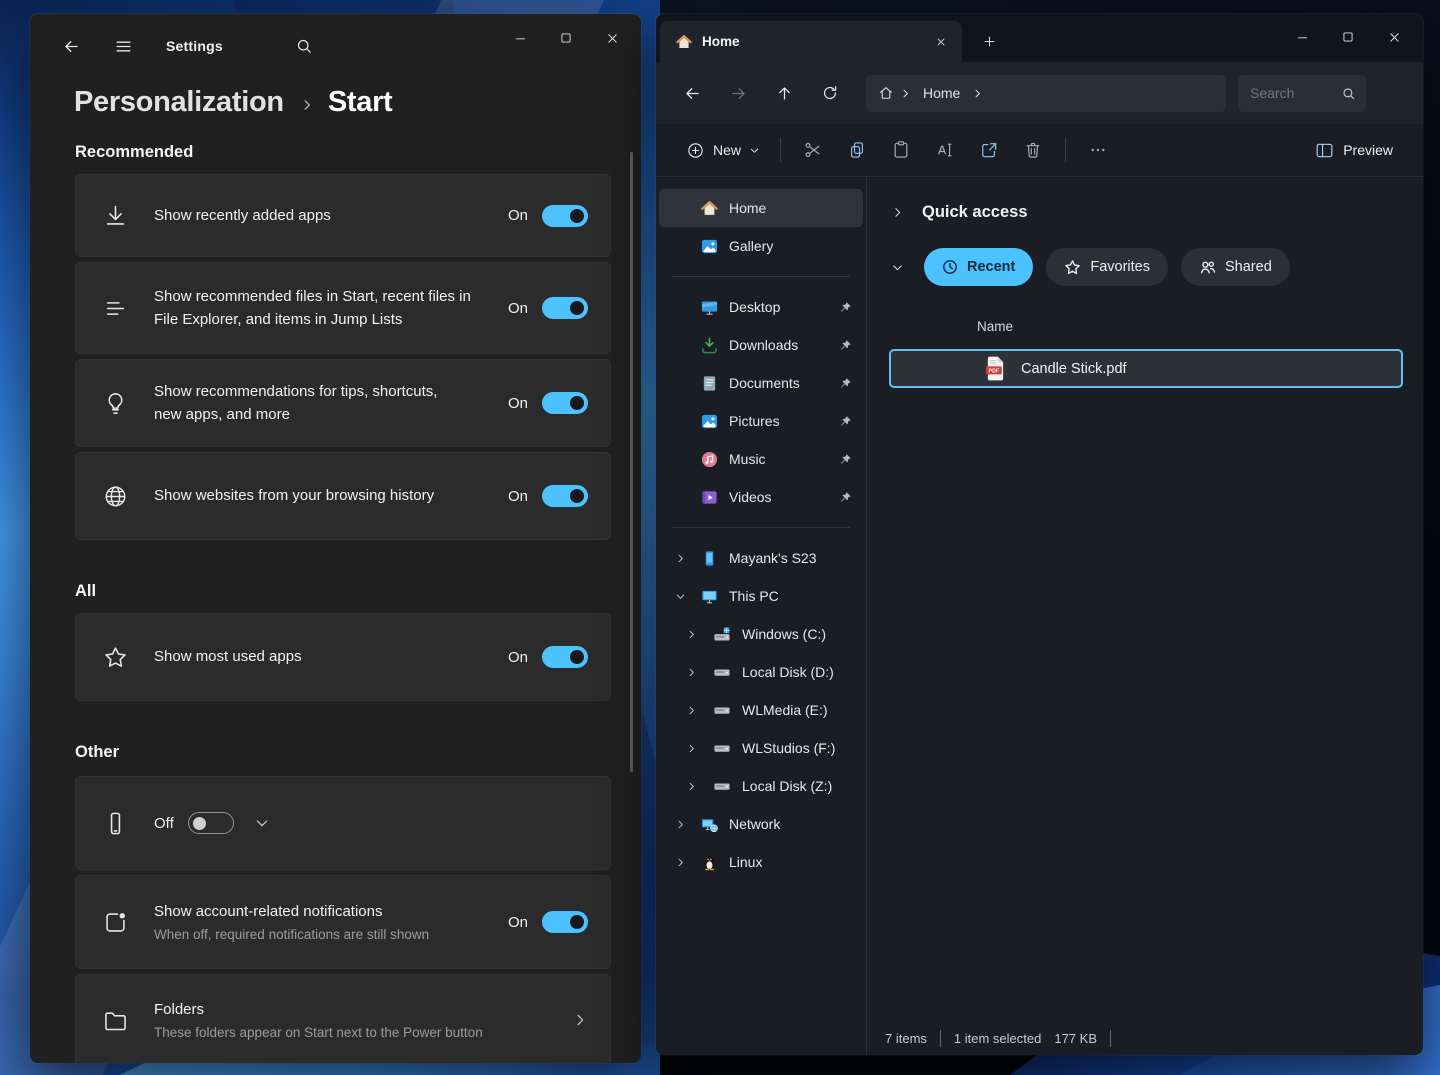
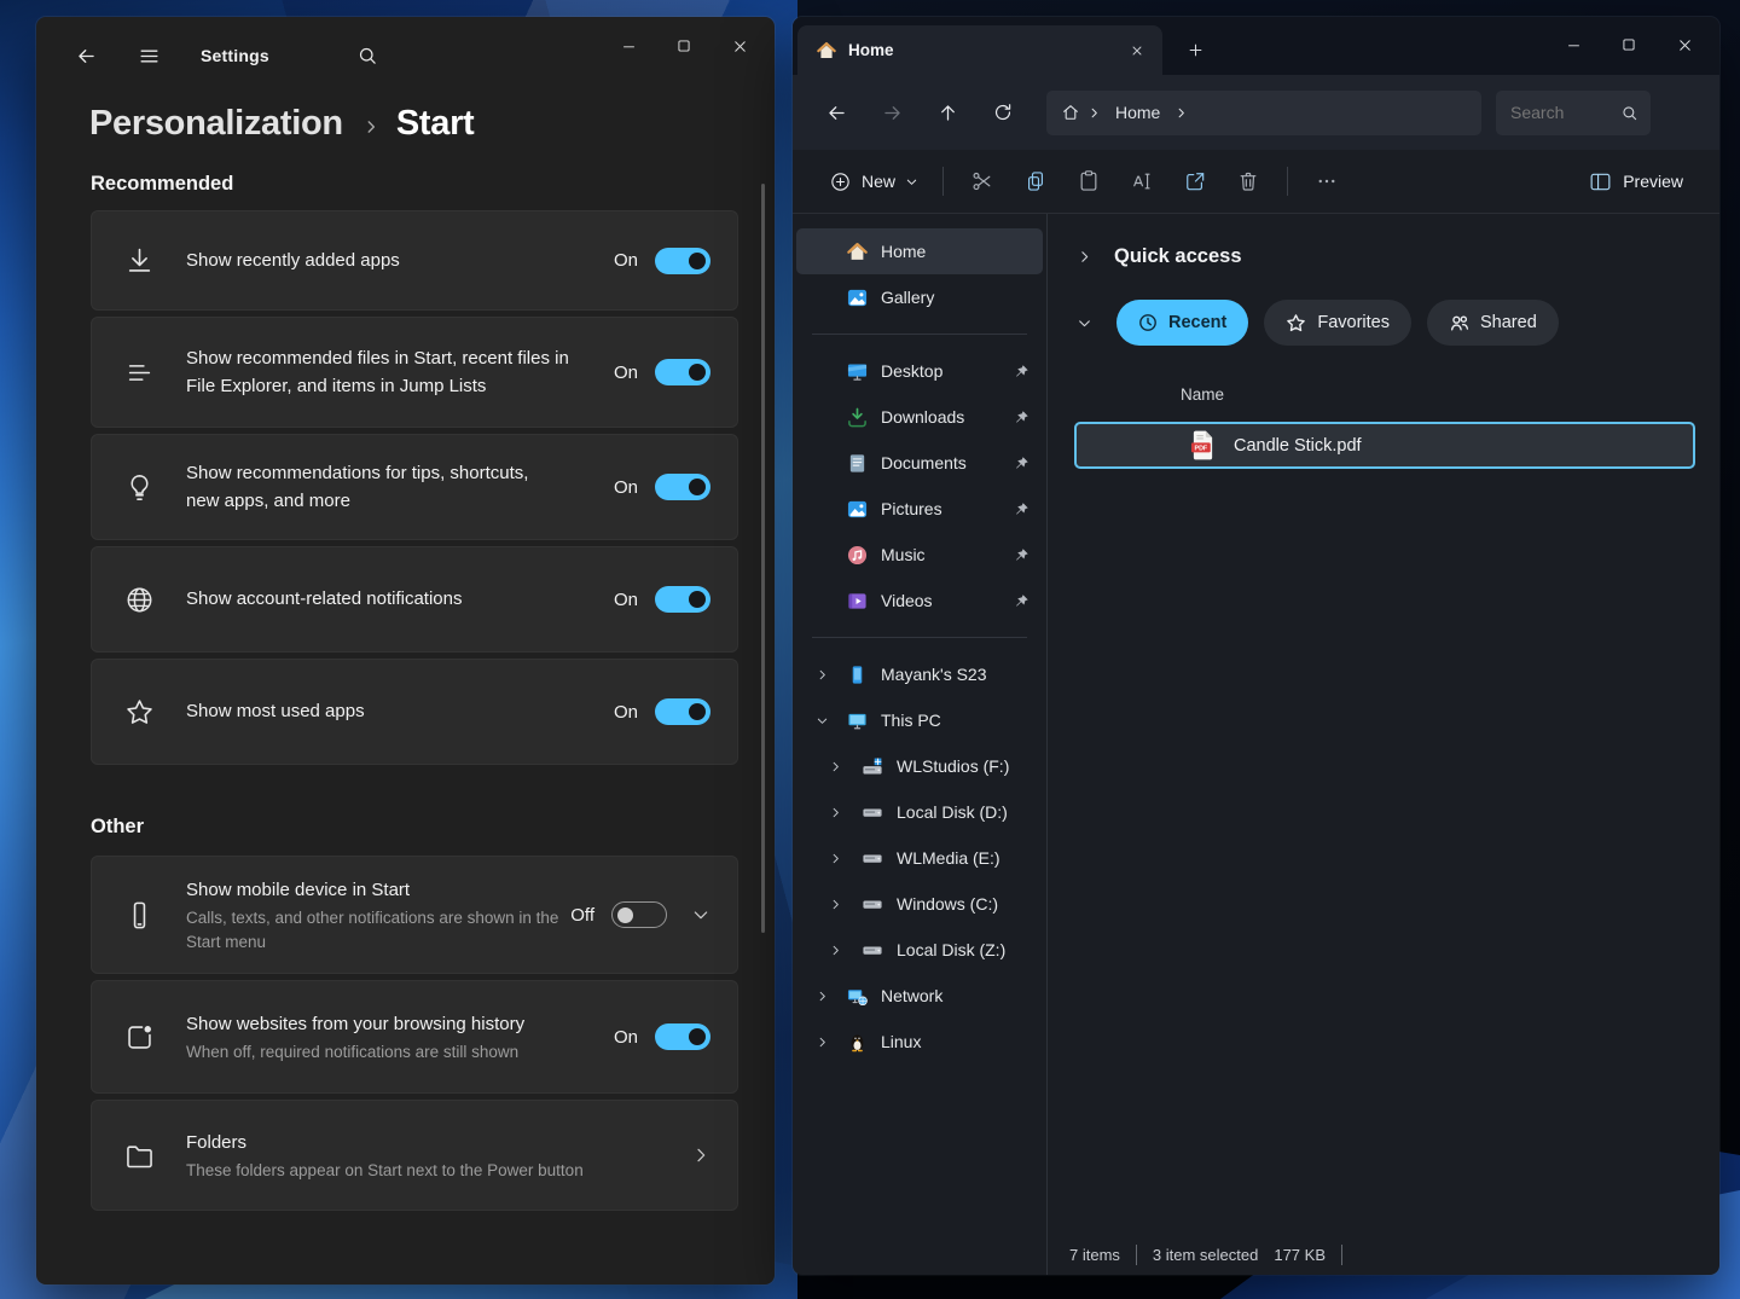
  Settings
  Personalization
  Start
  Recommended
  Show recently added apps
  On
  Show recommended files in Start, recent files in File Explorer, and items in Jump Lists
  On
  Show recommendations for tips, shortcuts, new apps, and more
  On
- Show websites from your browsing history
+ Show account-related notifications
  On
- All
  Show most used apps
  On
  Other
+ Show mobile device in Start
+ Calls, texts, and other notifications are shown in the Start menu
  Off
- Show account-related notifications
+ Show websites from your browsing history
  When off, required notifications are still shown
  On
  Folders
  These folders appear on Start next to the Power button
  Home
  Home
  Search
  New
  Preview
  Home
  Gallery
  Desktop
  Downloads
  Documents
  Pictures
  Music
  Videos
  Mayank's S23
  This PC
- Windows (C:)
+ WLStudios (F:)
  Local Disk (D:)
  WLMedia (E:)
- WLStudios (F:)
+ Windows (C:)
  Local Disk (Z:)
  Network
  Linux
  Quick access
  Recent
  Favorites
  Shared
  Name
  Candle Stick.pdf
  7 items
- 1 item selected
+ 3 item selected
  177 KB
